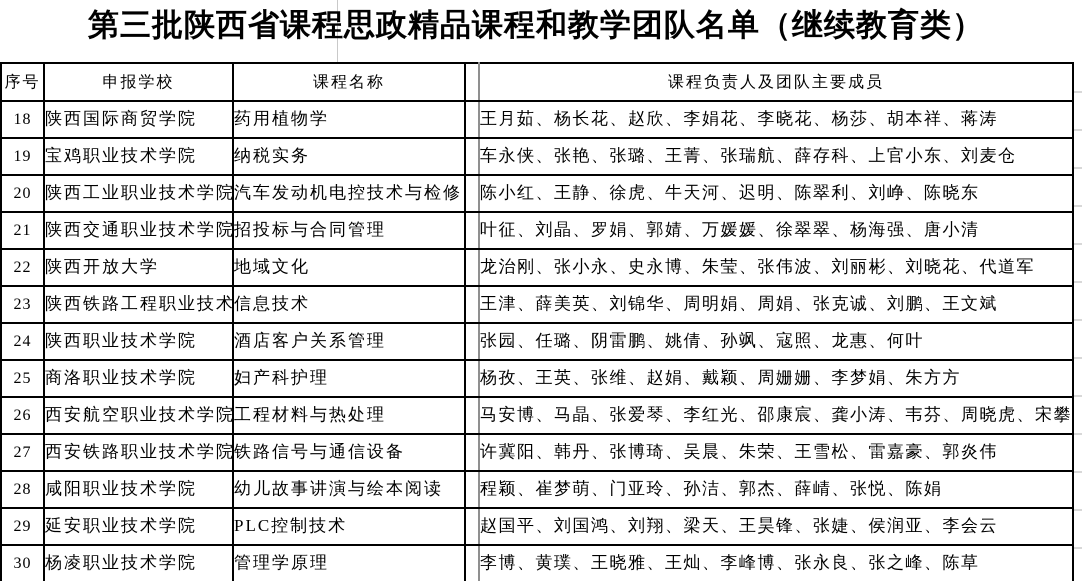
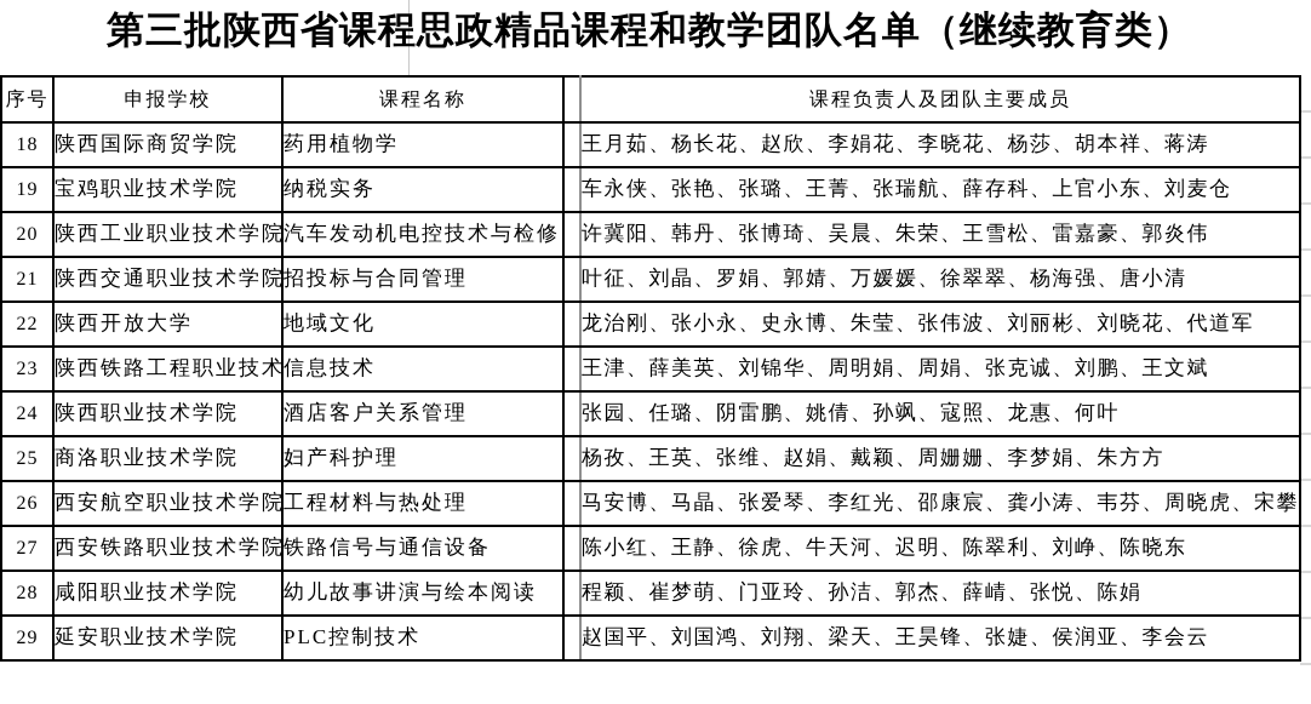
  第三批陕西省课程思政精品课程和教学团队名单（继续教育类）
  序号	申报学校	课程名称		课程负责人及团队主要成员
  18	陕西国际商贸学院	药用植物学		王月茹、杨长花、赵欣、李娟花、李晓花、杨莎、胡本祥、蒋涛
  19	宝鸡职业技术学院	纳税实务		车永侠、张艳、张璐、王菁、张瑞航、薛存科、上官小东、刘麦仓
- 20	陕西工业职业技术学院	汽车发动机电控技术与检修		陈小红、王静、徐虎、牛天河、迟明、陈翠利、刘峥、陈晓东
+ 20	陕西工业职业技术学院	汽车发动机电控技术与检修		许冀阳、韩丹、张博琦、吴晨、朱荣、王雪松、雷嘉豪、郭炎伟
  21	陕西交通职业技术学院	招投标与合同管理		叶征、刘晶、罗娟、郭婧、万媛媛、徐翠翠、杨海强、唐小清
  22	陕西开放大学	地域文化		龙治刚、张小永、史永博、朱莹、张伟波、刘丽彬、刘晓花、代道军
  23	陕西铁路工程职业技术	信息技术		王津、薛美英、刘锦华、周明娟、周娟、张克诚、刘鹏、王文斌
  24	陕西职业技术学院	酒店客户关系管理		张园、任璐、阴雷鹏、姚倩、孙飒、寇照、龙惠、何叶
  25	商洛职业技术学院	妇产科护理		杨孜、王英、张维、赵娟、戴颖、周姗姗、李梦娟、朱方方
  26	西安航空职业技术学院	工程材料与热处理		马安博、马晶、张爱琴、李红光、邵康宸、龚小涛、韦芬、周晓虎、宋攀
- 27	西安铁路职业技术学院	铁路信号与通信设备		许冀阳、韩丹、张博琦、吴晨、朱荣、王雪松、雷嘉豪、郭炎伟
+ 27	西安铁路职业技术学院	铁路信号与通信设备		陈小红、王静、徐虎、牛天河、迟明、陈翠利、刘峥、陈晓东
  28	咸阳职业技术学院	幼儿故事讲演与绘本阅读		程颖、崔梦萌、门亚玲、孙洁、郭杰、薛崝、张悦、陈娟
  29	延安职业技术学院	PLC控制技术		赵国平、刘国鸿、刘翔、梁天、王昊锋、张婕、侯润亚、李会云
- 30	杨凌职业技术学院	管理学原理		李博、黄璞、王晓雅、王灿、李峰博、张永良、张之峰、陈草
